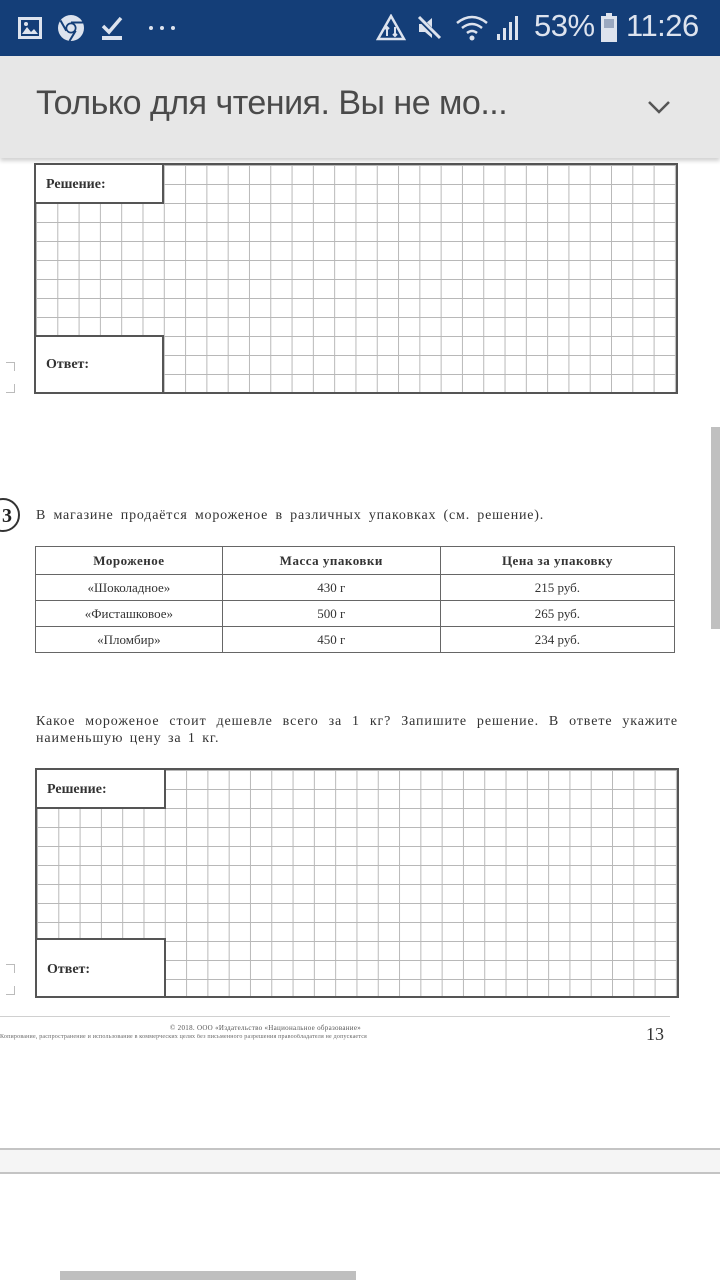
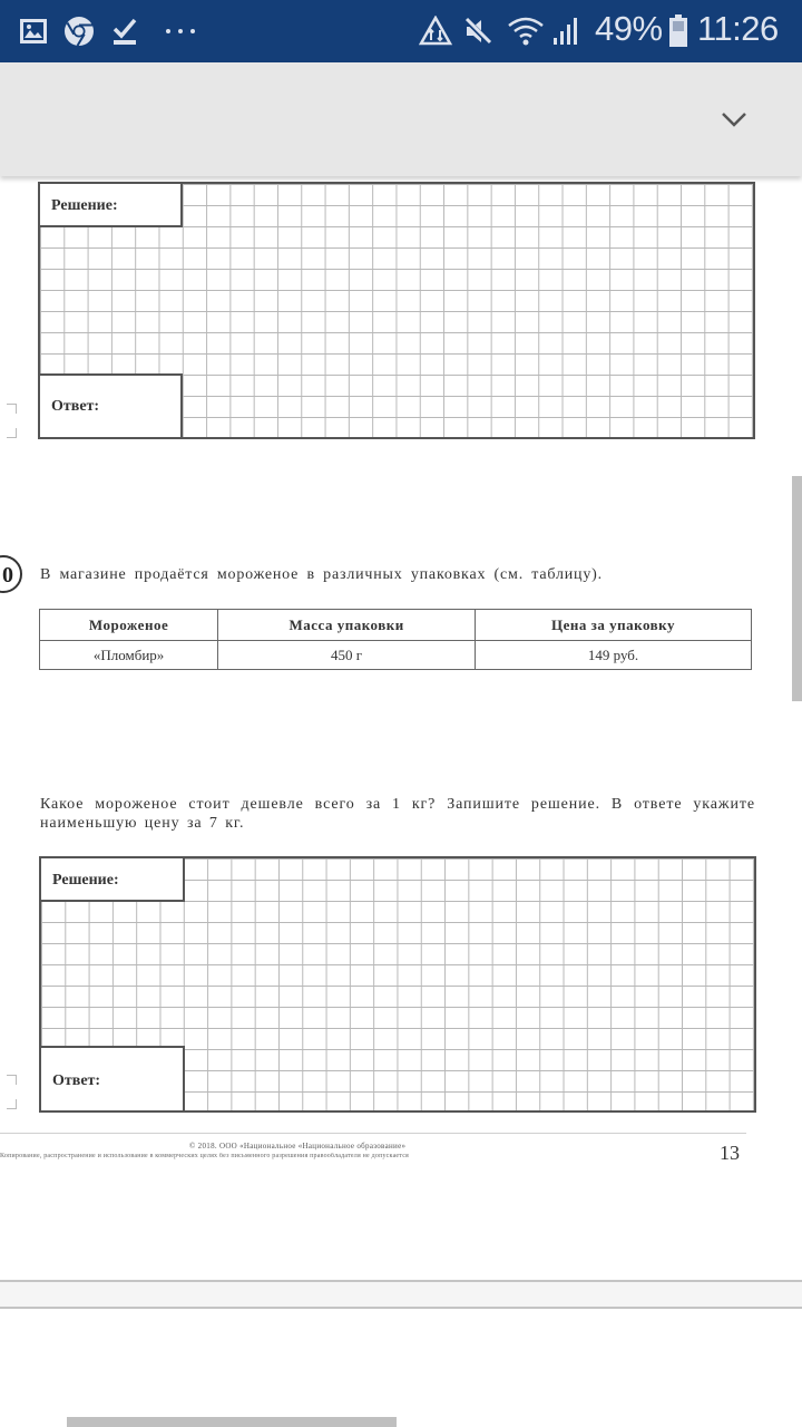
- 53%
+ 49%
  11:26
- Только для чтения. Вы не мо...
  Решение:
  Ответ:
- 3
+ 0
- В магазине продаётся мороженое в различных упаковках (см. решение).
+ В магазине продаётся мороженое в различных упаковках (см. таблицу).
  Мороженое	Масса упаковки	Цена за упаковку
- «Шоколадное»	430 г	215 руб.
- «Фисташковое»	500 г	265 руб.
- «Пломбир»	450 г	234 руб.
+ «Пломбир»	450 г	149 руб.
- Какое мороженое стоит дешевле всего за 1 кг? Запишите решение. В ответе укажите наименьшую цену за 1 кг.
+ Какое мороженое стоит дешевле всего за 1 кг? Запишите решение. В ответе укажите наименьшую цену за 7 кг.
  Решение:
  Ответ:
- © 2018. ООО «Издательство «Национальное образование»
+ © 2018. ООО «Национальное «Национальное образование»
  13
